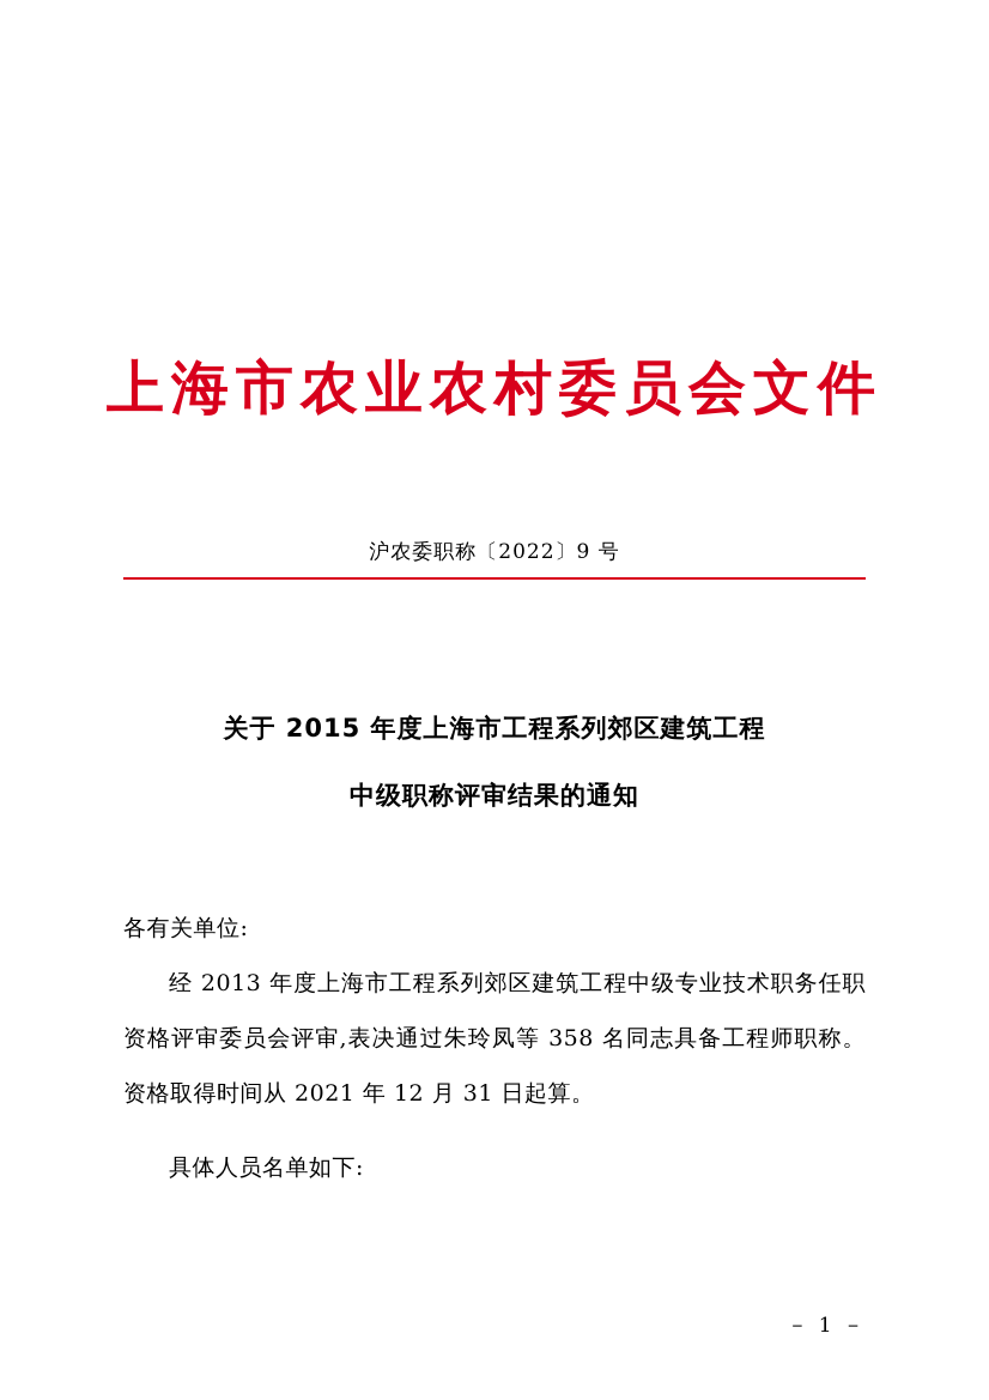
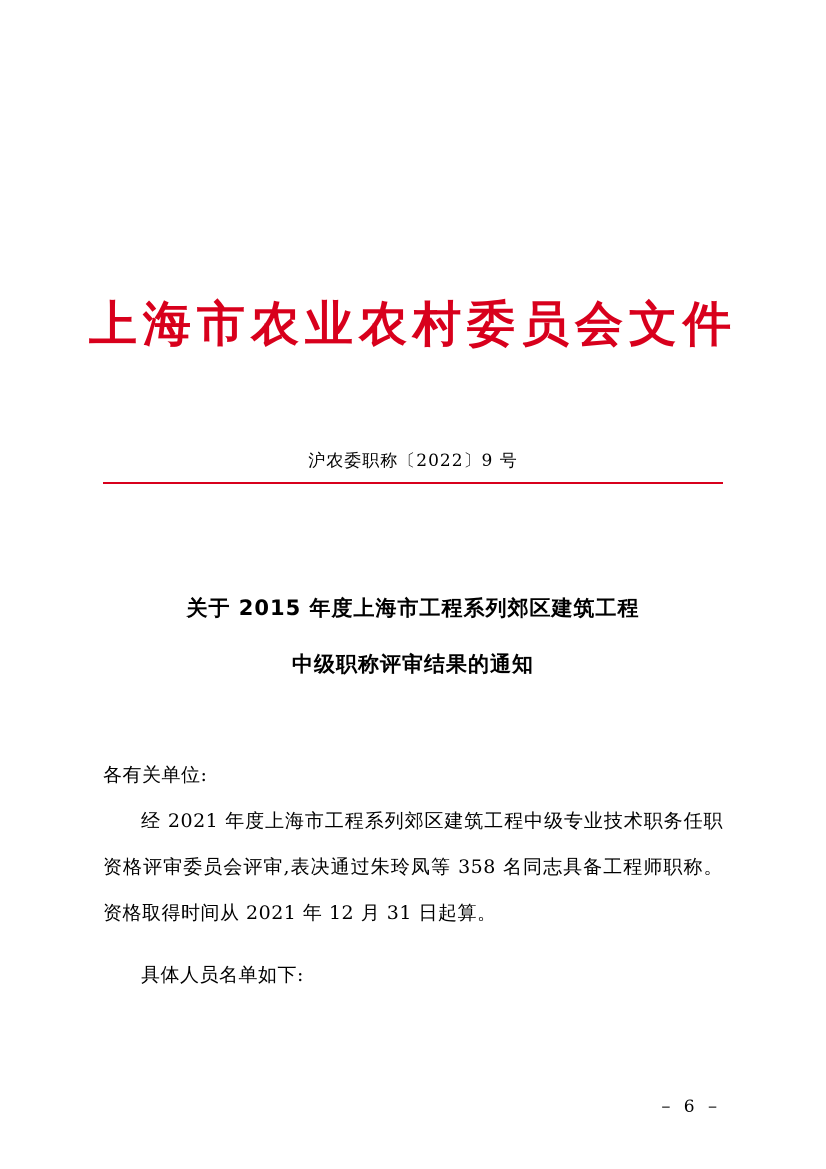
  上海市农业农村委员会文件
  沪农委职称〔2022〕9 号
  关于 2015 年度上海市工程系列郊区建筑工程
  中级职称评审结果的通知
  各有关单位:
- 经 2013 年度上海市工程系列郊区建筑工程中级专业技术职务任职资格评审委员会评审,表决通过朱玲凤等 358 名同志具备工程师职称。资格取得时间从 2021 年 12 月 31 日起算。
+ 经 2021 年度上海市工程系列郊区建筑工程中级专业技术职务任职资格评审委员会评审,表决通过朱玲凤等 358 名同志具备工程师职称。资格取得时间从 2021 年 12 月 31 日起算。
  具体人员名单如下:
- － 1 －
+ － 6 －
